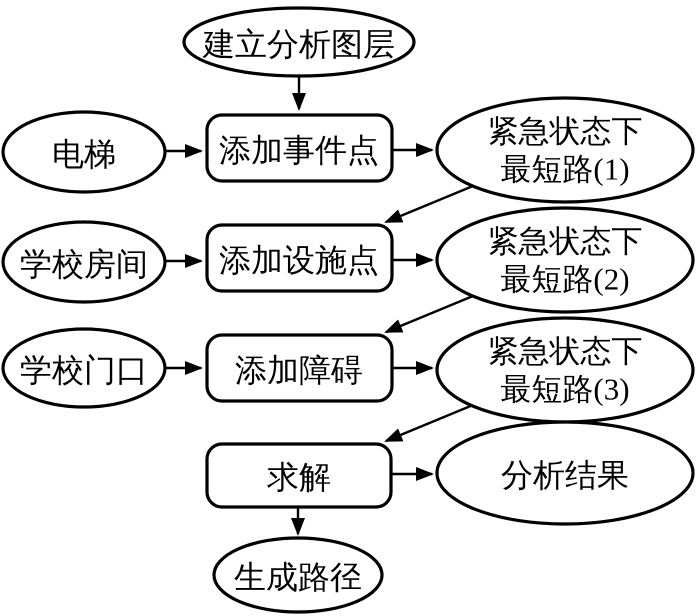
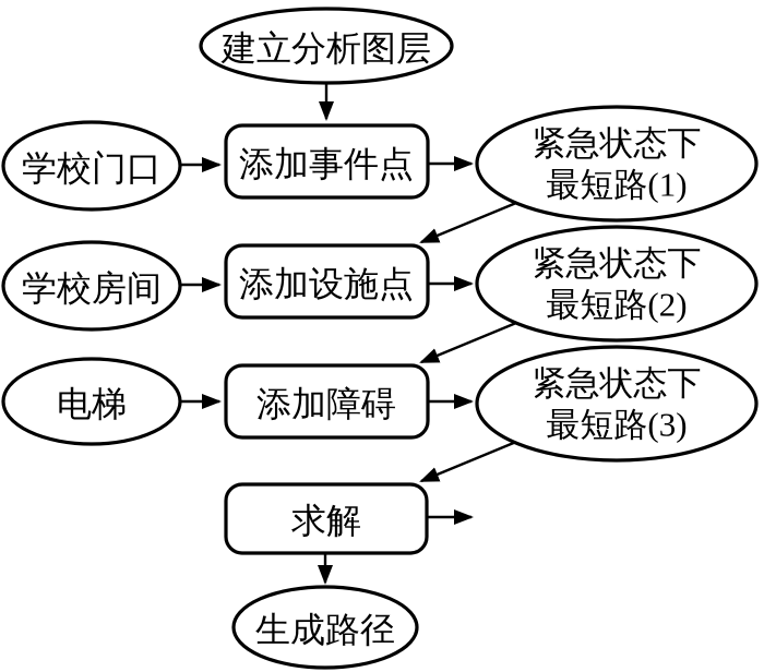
  建立分析图层
- 电梯
+ 学校门口
  学校房间
- 学校门口
+ 电梯
  添加事件点
  添加设施点
  添加障碍
  求解
  紧急状态下
  最短路(1)
  紧急状态下
  最短路(2)
  紧急状态下
  最短路(3)
- 分析结果
  生成路径
